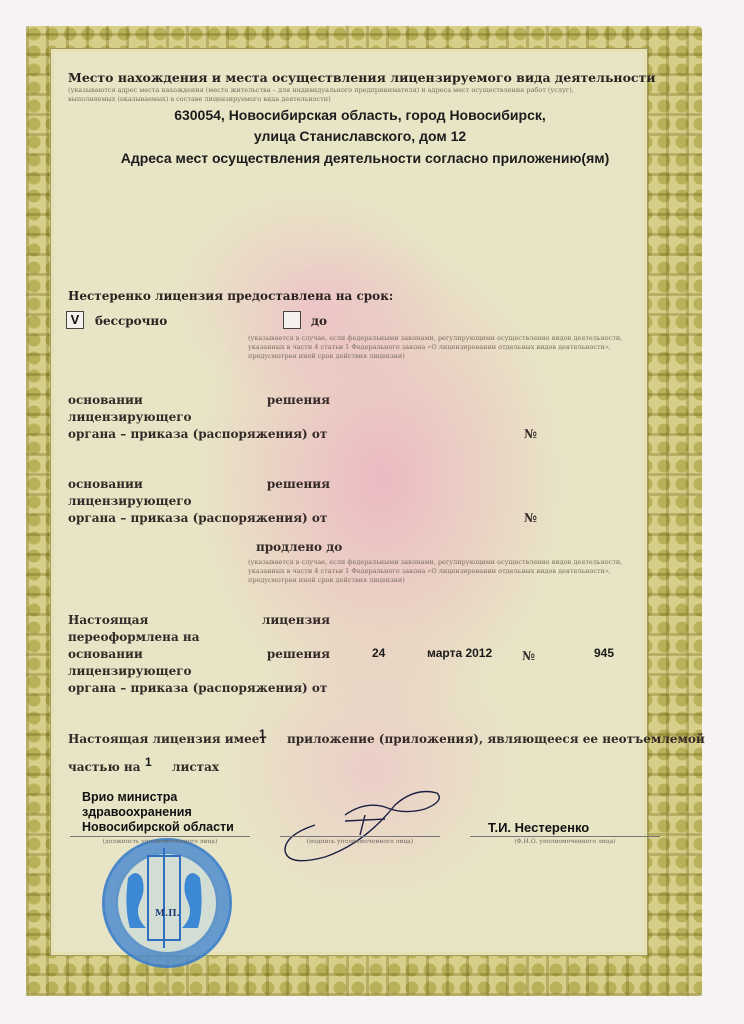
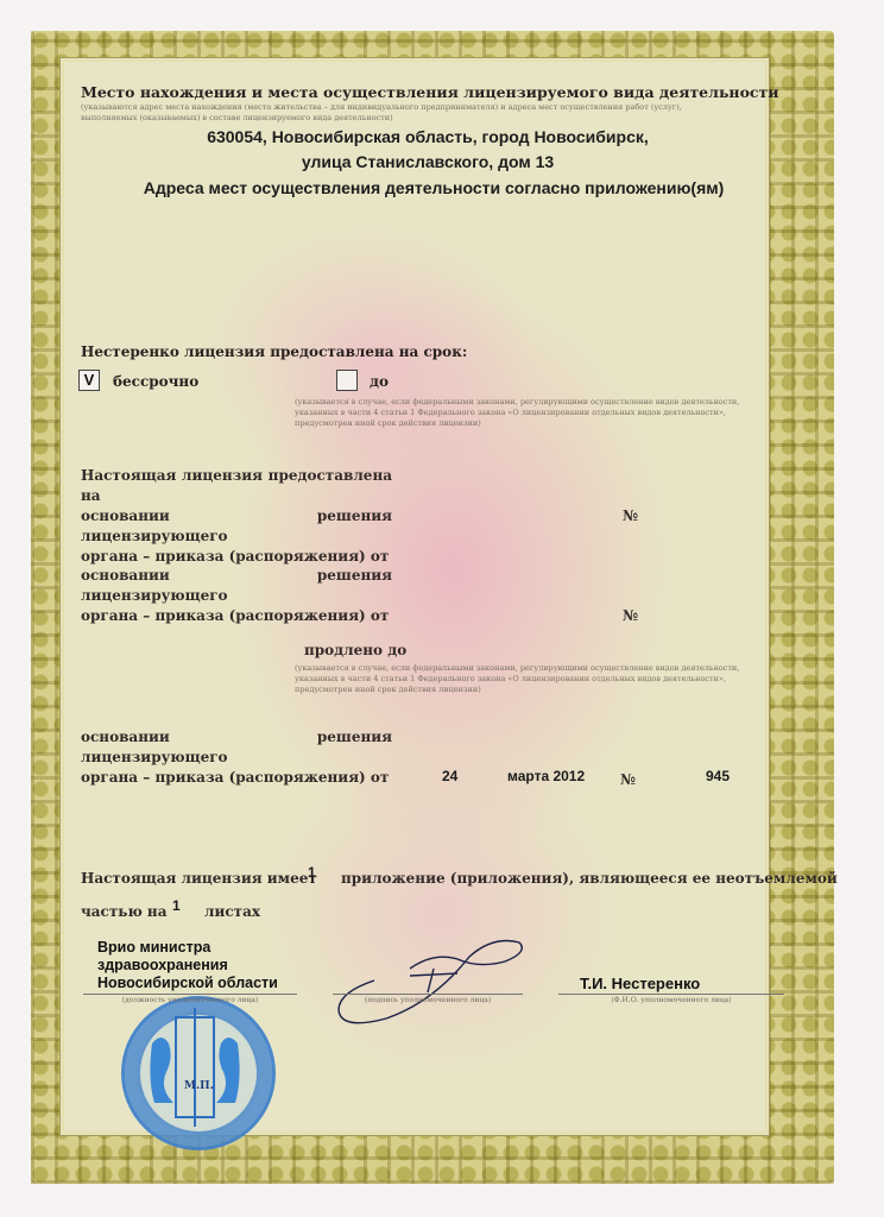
  Место нахождения и места осуществления лицензируемого вида деятельности
  (указываются адрес места нахождения (место жительства – для индивидуального предпринимателя) и адреса мест осуществления работ (услуг),
  выполняемых (оказываемых) в составе лицензируемого вида деятельности)
  630054, Новосибирская область, город Новосибирск,
- улица Станиславского, дом 12
+ улица Станиславского, дом 13
  Адреса мест осуществления деятельности согласно приложению(ям)
  Нестеренко лицензия предоставлена на срок:
  V
  бессрочно
  до
  (указывается в случае, если федеральными законами, регулирующими осуществление видов деятельности,
  указанных в части 4 статьи 1 Федерального закона «О лицензировании отдельных видов деятельности»,
  предусмотрен иной срок действия лицензии)
+ Настоящая лицензия предоставлена на
  основании решения лицензирующего
  органа – приказа (распоряжения) от
  №
  основании решения лицензирующего
  органа – приказа (распоряжения) от
  №
  продлено до
  (указывается в случае, если федеральными законами, регулирующими осуществление видов деятельности,
  указанных в части 4 статьи 1 Федерального закона «О лицензировании отдельных видов деятельности»,
  предусмотрен иной срок действия лицензии)
- Настоящая лицензия переоформлена на
  основании решения лицензирующего
  органа – приказа (распоряжения) от
  24
  марта 2012
  №
  945
  Настоящая лицензия имеет
  1
  приложение (приложения), являющееся ее неотъемлемой
  частью на
  1
  листах
  М.П.
  Врио министра
  здравоохранения
  Новосибирской области
  Т.И. Нестеренко
